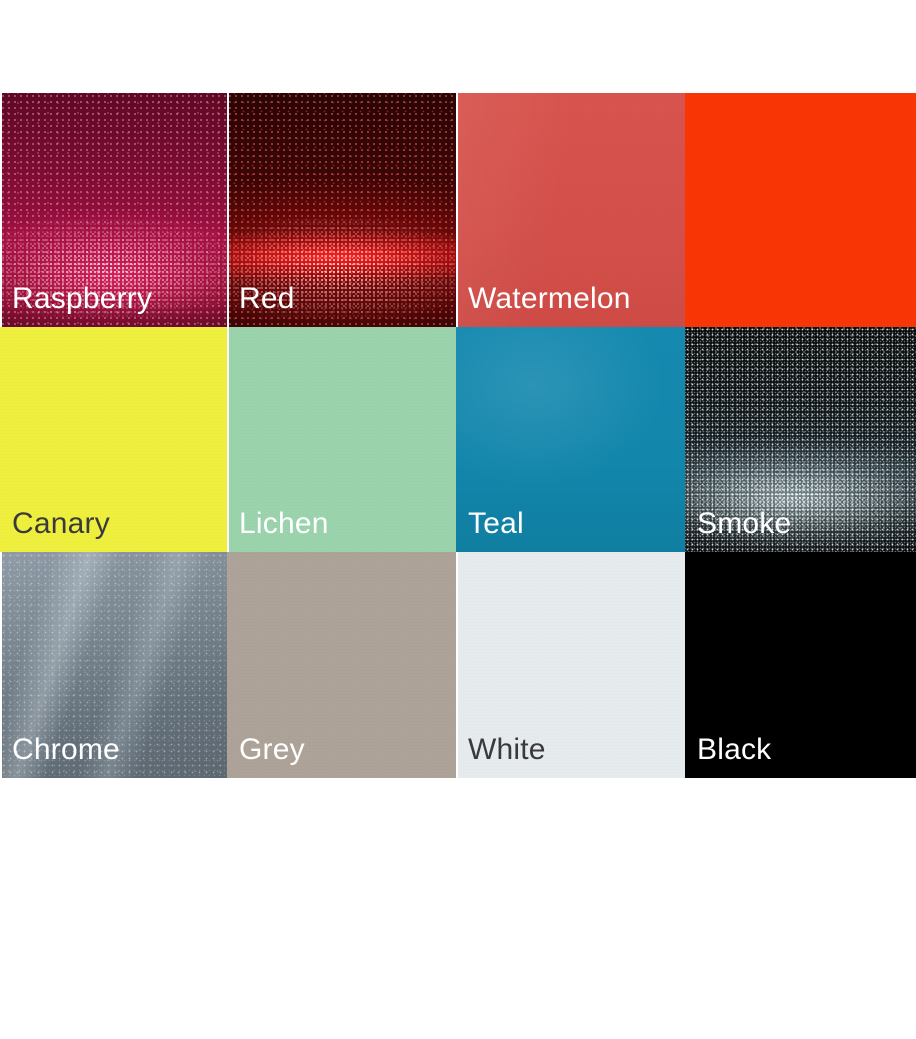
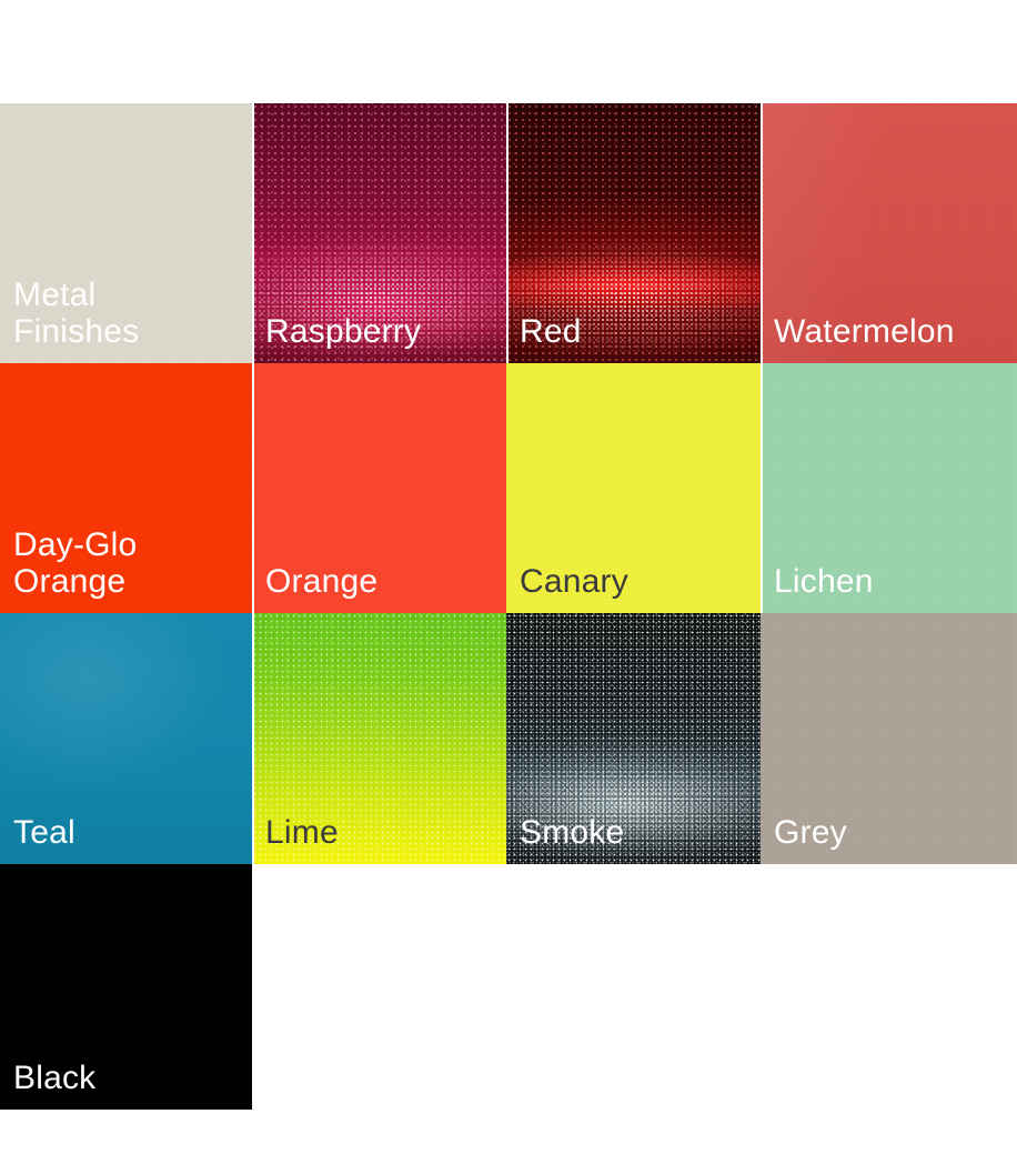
+ Metal
+ Finishes
  Raspberry
  Red
  Watermelon
+ Day-Glo Orange
+ Orange
  Canary
  Lichen
  Teal
+ Lime
  Smoke
- Chrome
  Grey
- White
  Black
